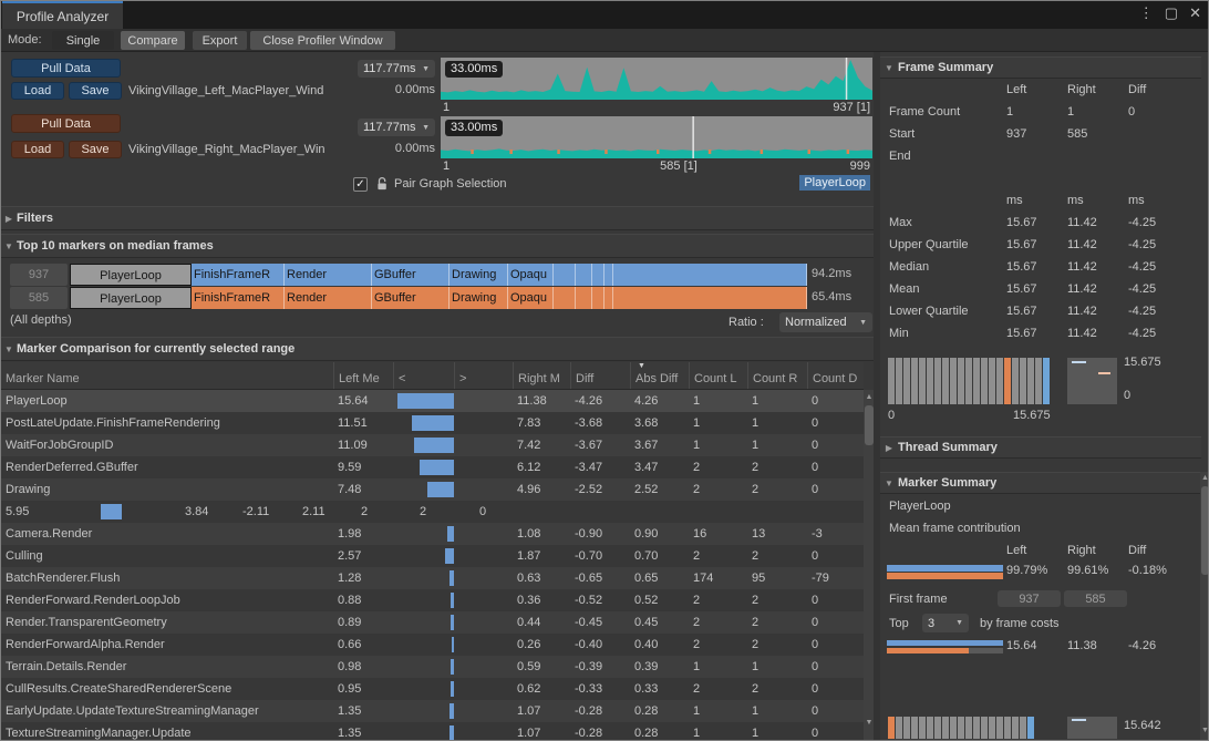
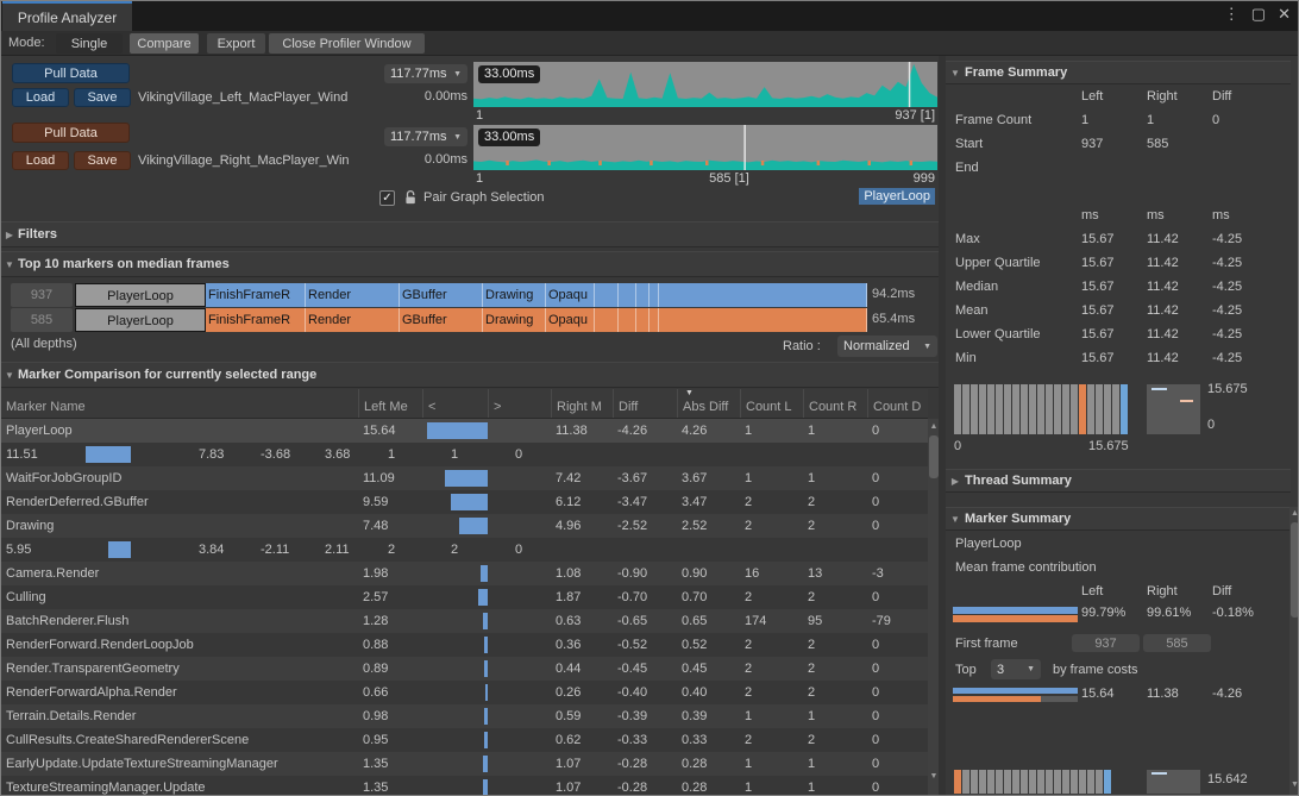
  Profile Analyzer
  ⋮
  ▢
  ✕
  Mode:
  Single
  Compare
  Export
  Close Profiler Window
  Pull Data
  Load
  Save
  VikingVillage_Left_MacPlayer_Wind
  117.77ms
  0.00ms
  33.00ms
  1
  937 [1]
  Pull Data
  Load
  Save
  VikingVillage_Right_MacPlayer_Win
  117.77ms
  0.00ms
  33.00ms
  1
  585 [1]
  999
  ✓
  Pair Graph Selection
  PlayerLoop
  ▶
  Filters
  ▼
  Top 10 markers on median frames
  937
  PlayerLoop
  FinishFrameR
  Render
  GBuffer
  Drawing
  Opaqu
  94.2ms
  585
  PlayerLoop
  FinishFrameR
  Render
  GBuffer
  Drawing
  Opaqu
  65.4ms
  (All depths)
  Ratio :
  Normalized
  ▼
  Marker Comparison for currently selected range
  Marker Name
  Left Me
  <
  >
  Right M
  Diff
  Abs Diff
  Count L
  Count R
  Count D
  PlayerLoop
  15.64
  11.38
  -4.26
  4.26
  1
  1
  0
- PostLateUpdate.FinishFrameRendering
  11.51
  7.83
  -3.68
  3.68
  1
  1
  0
  WaitForJobGroupID
  11.09
  7.42
  -3.67
  3.67
  1
  1
  0
  RenderDeferred.GBuffer
  9.59
  6.12
  -3.47
  3.47
  2
  2
  0
  Drawing
  7.48
  4.96
  -2.52
  2.52
  2
  2
  0
  5.95
  3.84
  -2.11
  2.11
  2
  2
  0
  Camera.Render
  1.98
  1.08
  -0.90
  0.90
  16
  13
  -3
  Culling
  2.57
  1.87
  -0.70
  0.70
  2
  2
  0
  BatchRenderer.Flush
  1.28
  0.63
  -0.65
  0.65
  174
  95
  -79
  RenderForward.RenderLoopJob
  0.88
  0.36
  -0.52
  0.52
  2
  2
  0
  Render.TransparentGeometry
  0.89
  0.44
  -0.45
  0.45
  2
  2
  0
  RenderForwardAlpha.Render
  0.66
  0.26
  -0.40
  0.40
  2
  2
  0
  Terrain.Details.Render
  0.98
  0.59
  -0.39
  0.39
  1
  1
  0
  CullResults.CreateSharedRendererScene
  0.95
  0.62
  -0.33
  0.33
  2
  2
  0
  EarlyUpdate.UpdateTextureStreamingManager
  1.35
  1.07
  -0.28
  0.28
  1
  1
  0
  TextureStreamingManager.Update
  1.35
  1.07
  -0.28
  0.28
  1
  1
  0
  ▼
  Frame Summary
  Left
  Right
  Diff
  Frame Count
  1
  1
  0
  Start
  937
  585
  End
  ms
  ms
  ms
  Max
  15.67
  11.42
  -4.25
  Upper Quartile
  15.67
  11.42
  -4.25
  Median
  15.67
  11.42
  -4.25
  Mean
  15.67
  11.42
  -4.25
  Lower Quartile
  15.67
  11.42
  -4.25
  Min
  15.67
  11.42
  -4.25
  0
  15.675
  15.675
  0
  ▶
  Thread Summary
  ▼
  Marker Summary
  PlayerLoop
  Mean frame contribution
  Left
  Right
  Diff
  99.79%
  99.61%
  -0.18%
  First frame
  937
  585
  Top
  3
  by frame costs
  15.64
  11.38
  -4.26
  15.642
